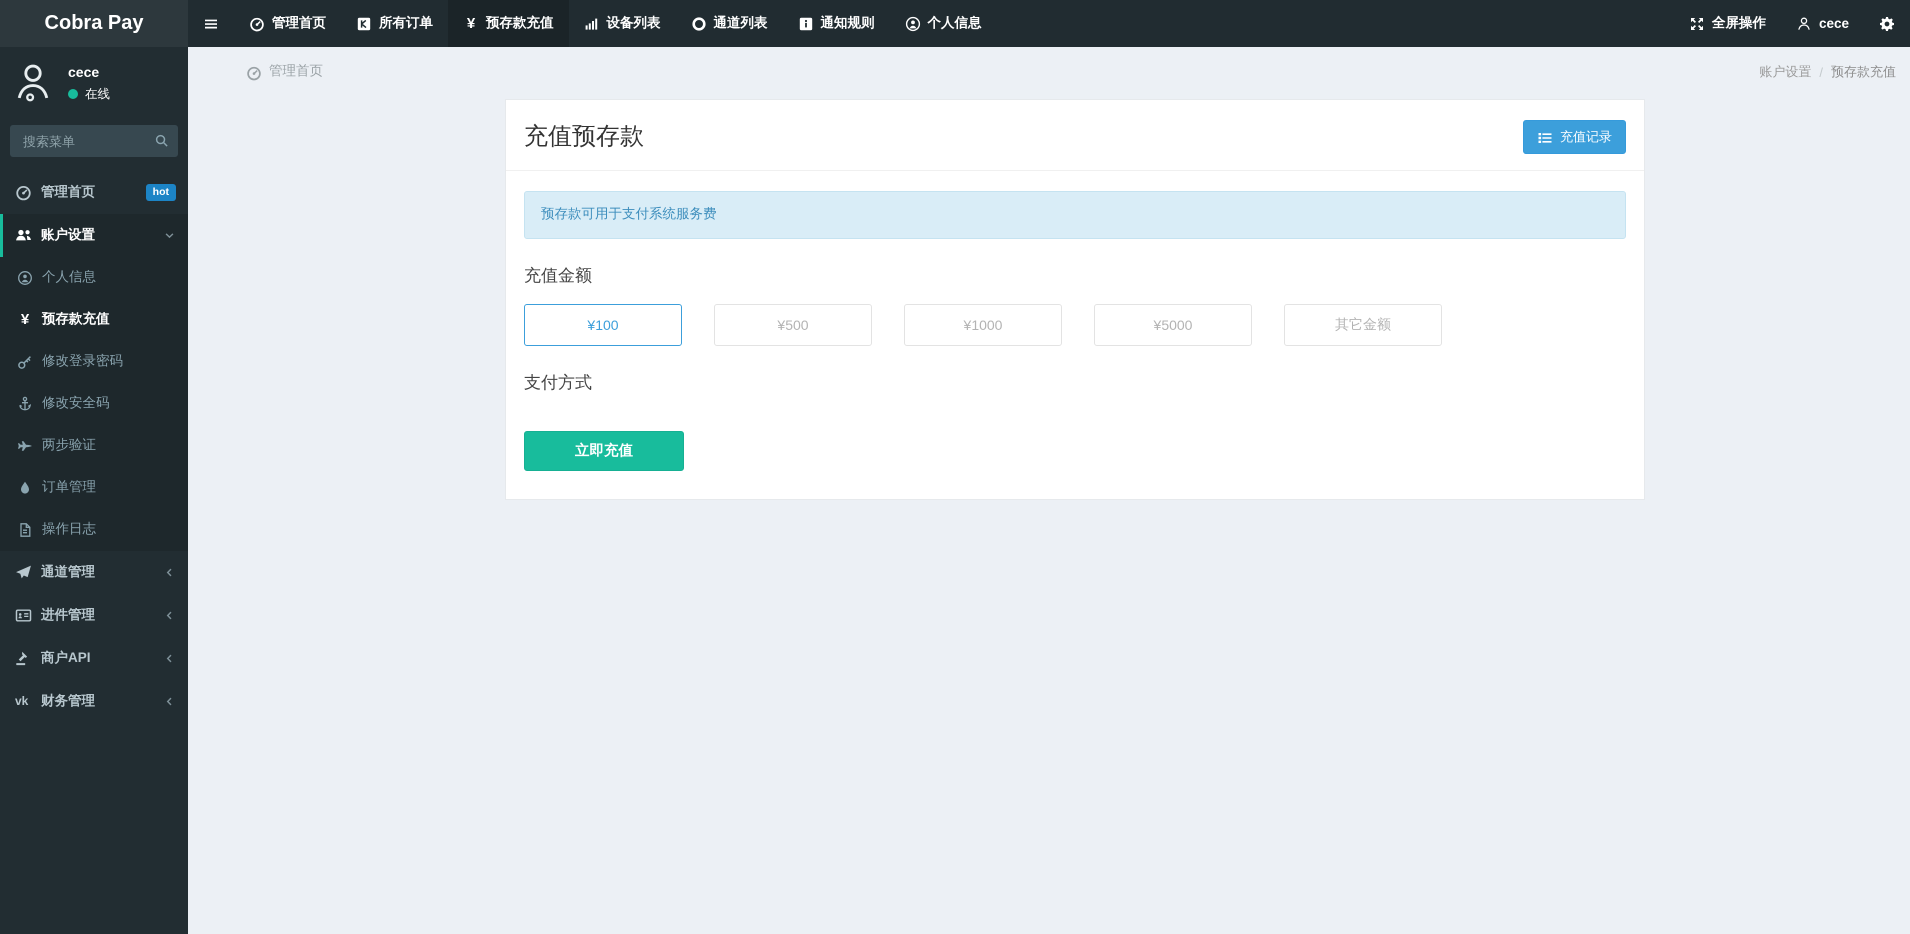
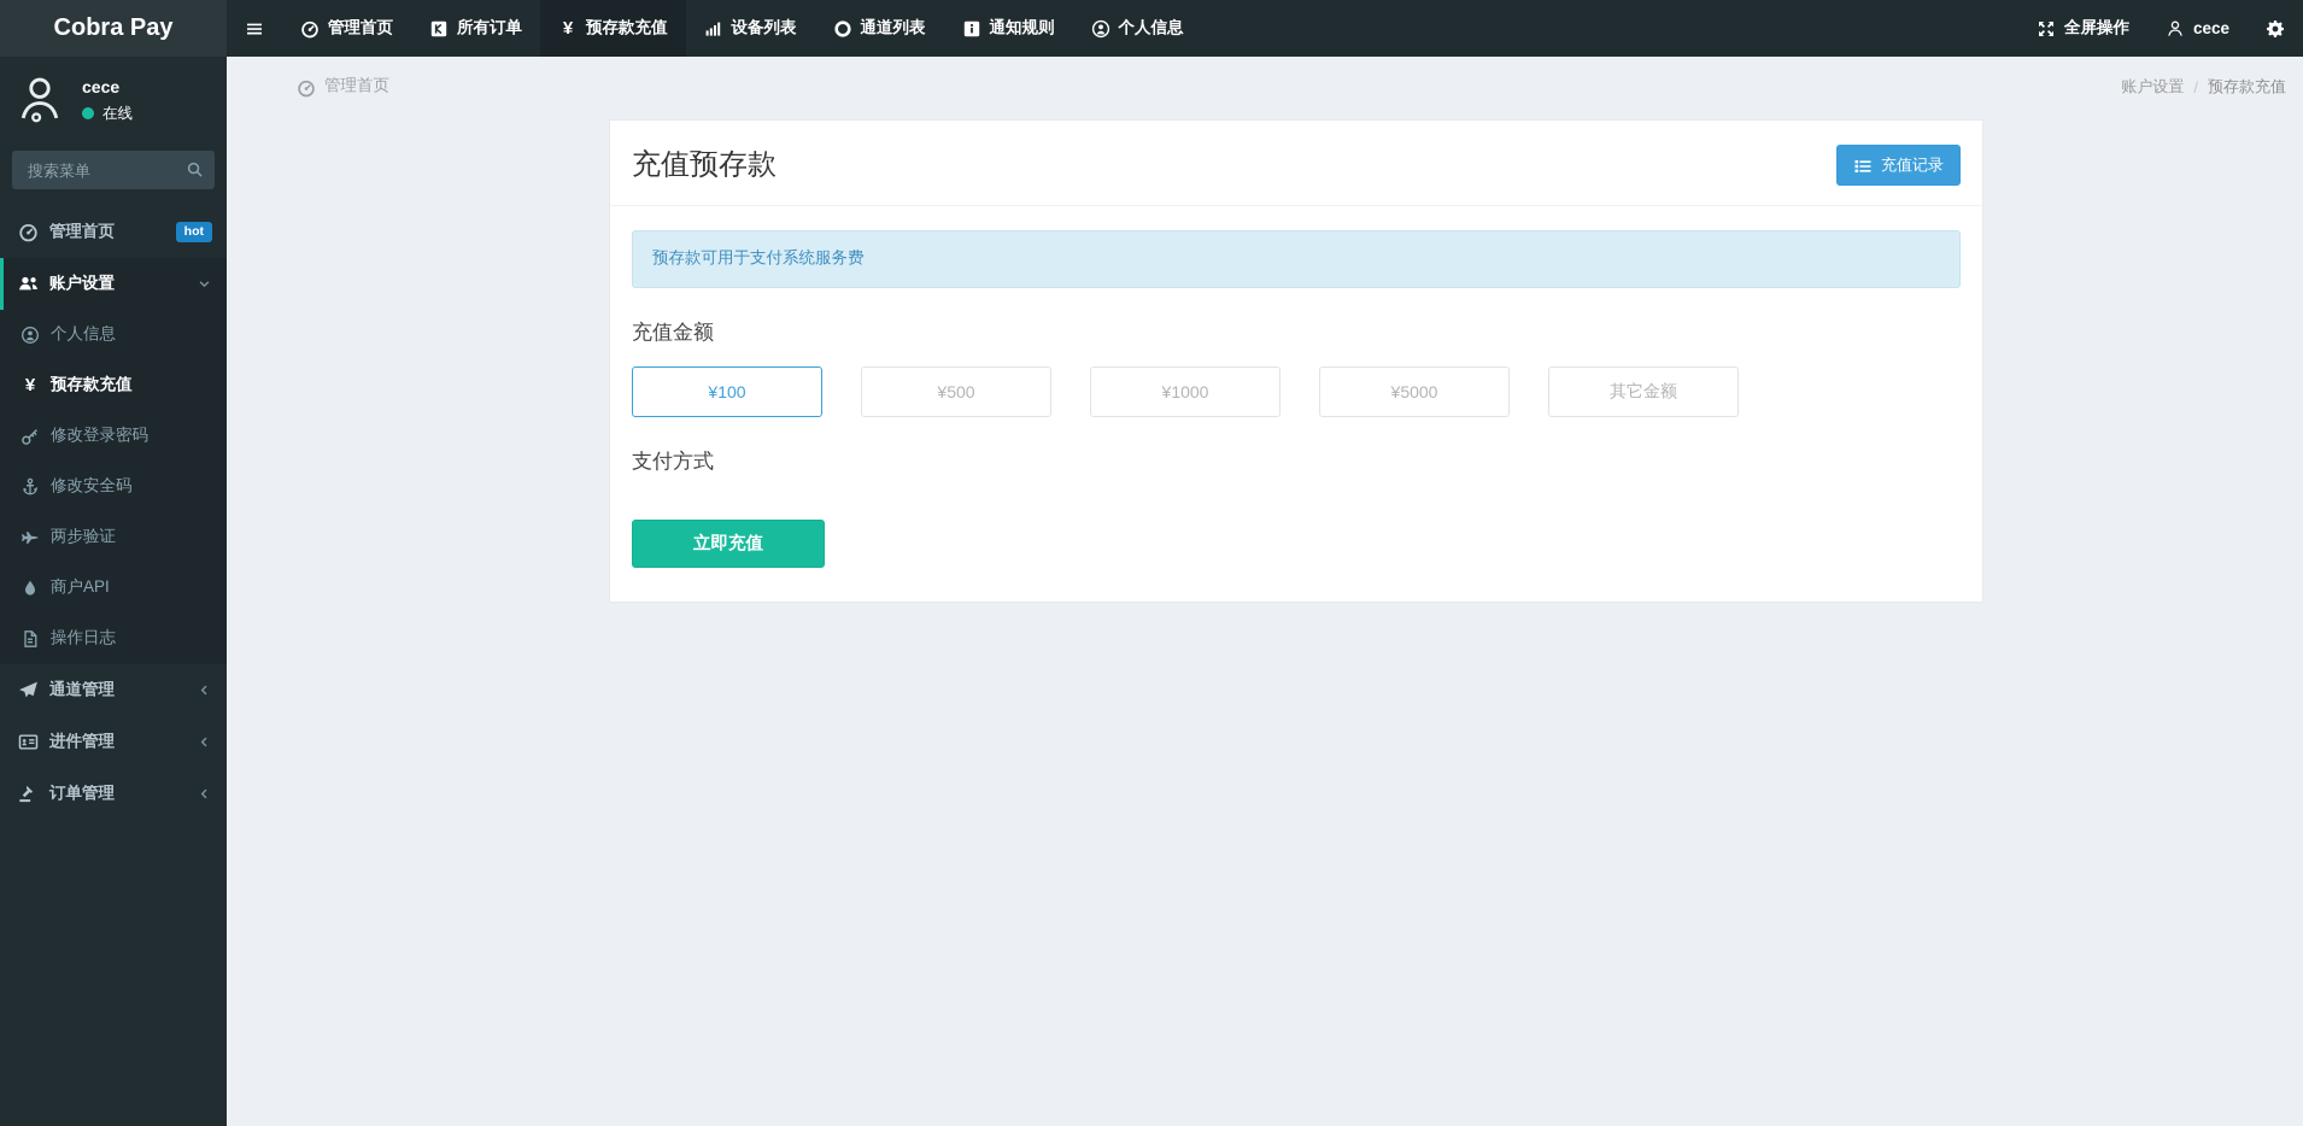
  Cobra Pay
  管理首页
  所有订单
  ¥
  预存款充值
  设备列表
  通道列表
  通知规则
  个人信息
  全屏操作
  cece
  cece
  在线
  搜索菜单
  管理首页
  hot
  账户设置
  个人信息
  ¥
  预存款充值
  修改登录密码
  修改安全码
  两步验证
- 订单管理
+ 商户API
  操作日志
  通道管理
  进件管理
- 商户API
+ 订单管理
- vk
- 财务管理
  管理首页
  账户设置
  /
  预存款充值
  充值预存款
  充值记录
  预存款可用于支付系统服务费
  充值金额
  ¥100
  ¥500
  ¥1000
  ¥5000
  其它金额
  支付方式
  立即充值
